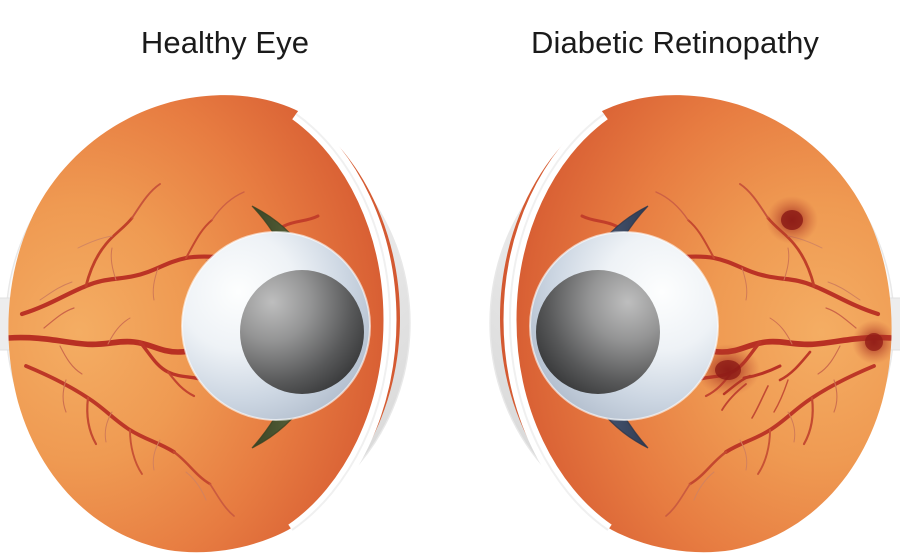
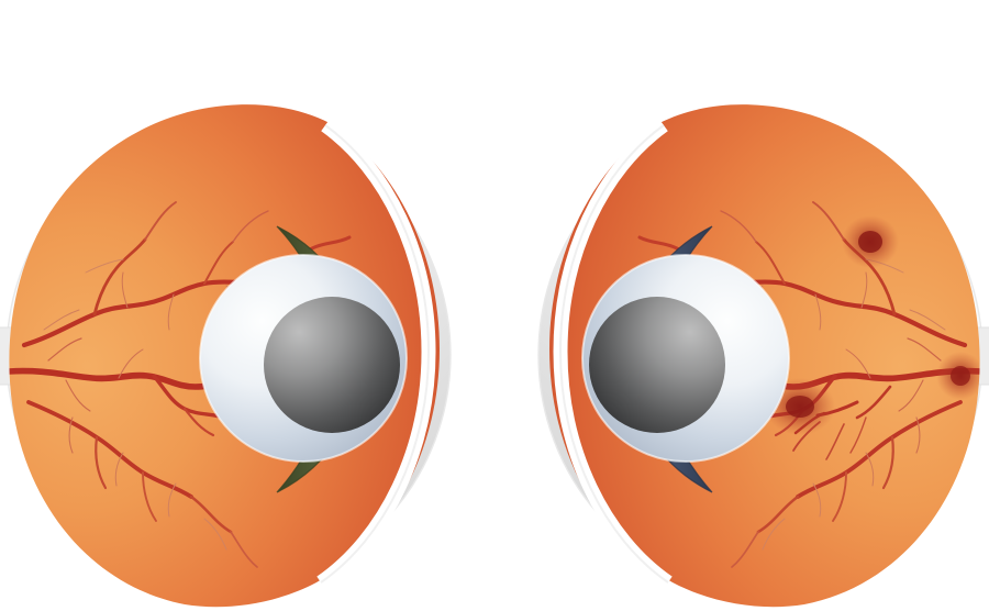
- Healthy Eye
- Diabetic Retinopathy
